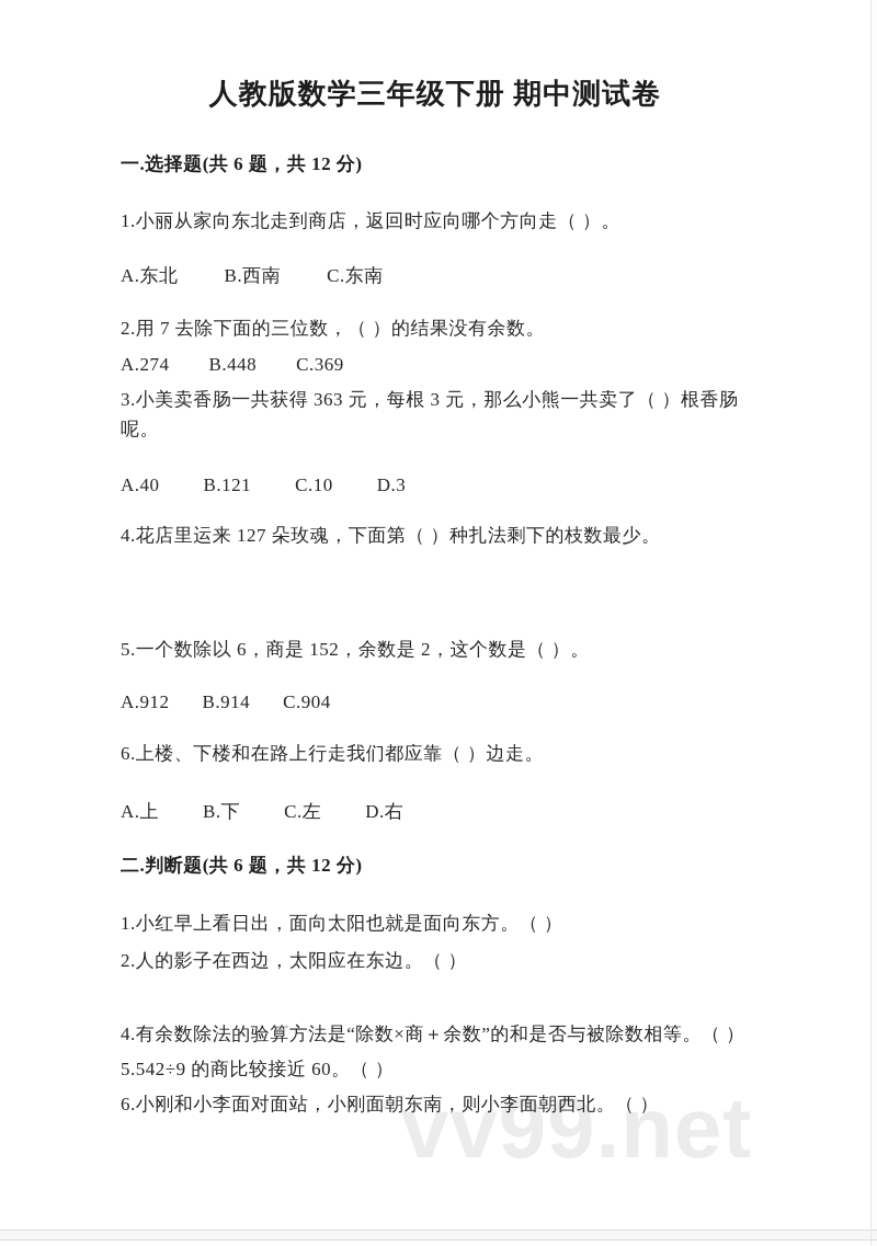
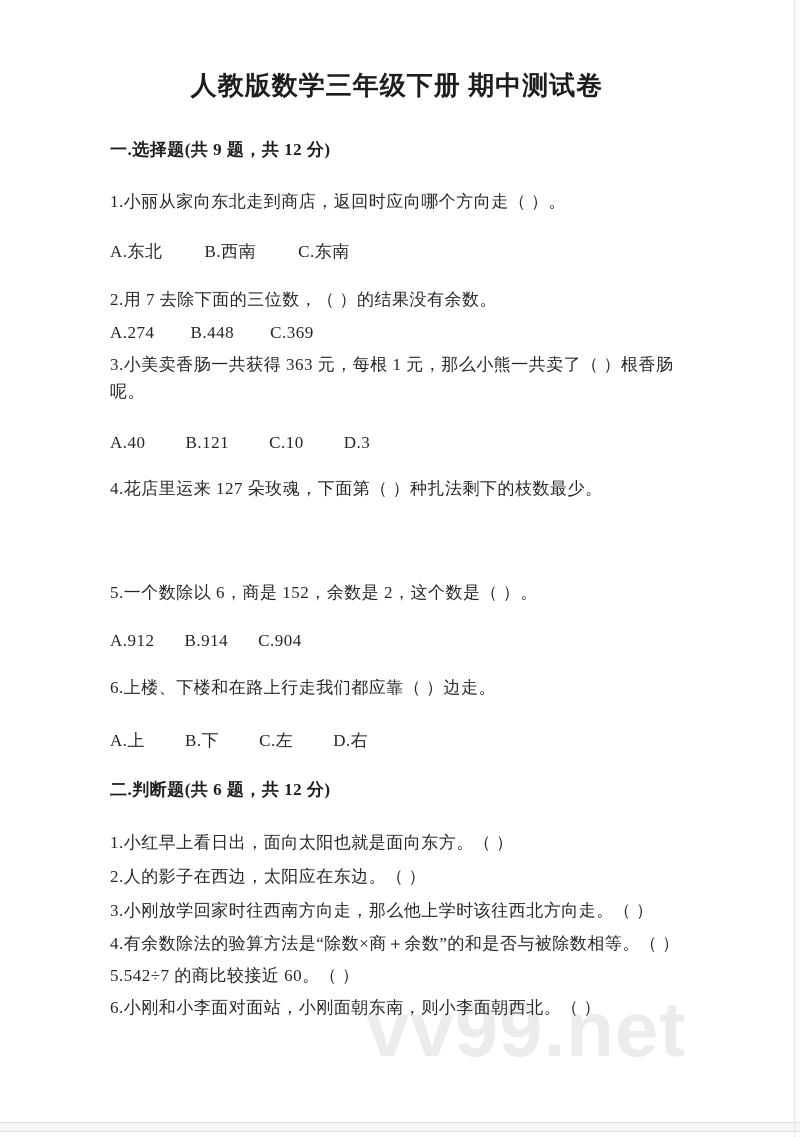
  vv99.net
  人教版数学三年级下册 期中测试卷
- 一.选择题(共 6 题，共 12 分)
+ 一.选择题(共 9 题，共 12 分)
  1.小丽从家向东北走到商店，返回时应向哪个方向走（ ）。
  A.东北
  B.西南
  C.东南
  2.用 7 去除下面的三位数，（ ）的结果没有余数。
  A.274
  B.448
  C.369
- 3.小美卖香肠一共获得 363 元，每根 3 元，那么小熊一共卖了（ ）根香肠
+ 3.小美卖香肠一共获得 363 元，每根 1 元，那么小熊一共卖了（ ）根香肠
  呢。
  A.40
  B.121
  C.10
  D.3
  4.花店里运来 127 朵玫魂，下面第（ ）种扎法剩下的枝数最少。
  5.一个数除以 6，商是 152，余数是 2，这个数是（ ）。
  A.912
  B.914
  C.904
  6.上楼、下楼和在路上行走我们都应靠（ ）边走。
  A.上
  B.下
  C.左
  D.右
  二.判断题(共 6 题，共 12 分)
  1.小红早上看日出，面向太阳也就是面向东方。（ ）
  2.人的影子在西边，太阳应在东边。（ ）
+ 3.小刚放学回家时往西南方向走，那么他上学时该往西北方向走。（ ）
  4.有余数除法的验算方法是“除数×商＋余数”的和是否与被除数相等。（ ）
- 5.542÷9 的商比较接近 60。（ ）
+ 5.542÷7 的商比较接近 60。（ ）
  6.小刚和小李面对面站，小刚面朝东南，则小李面朝西北。（ ）
